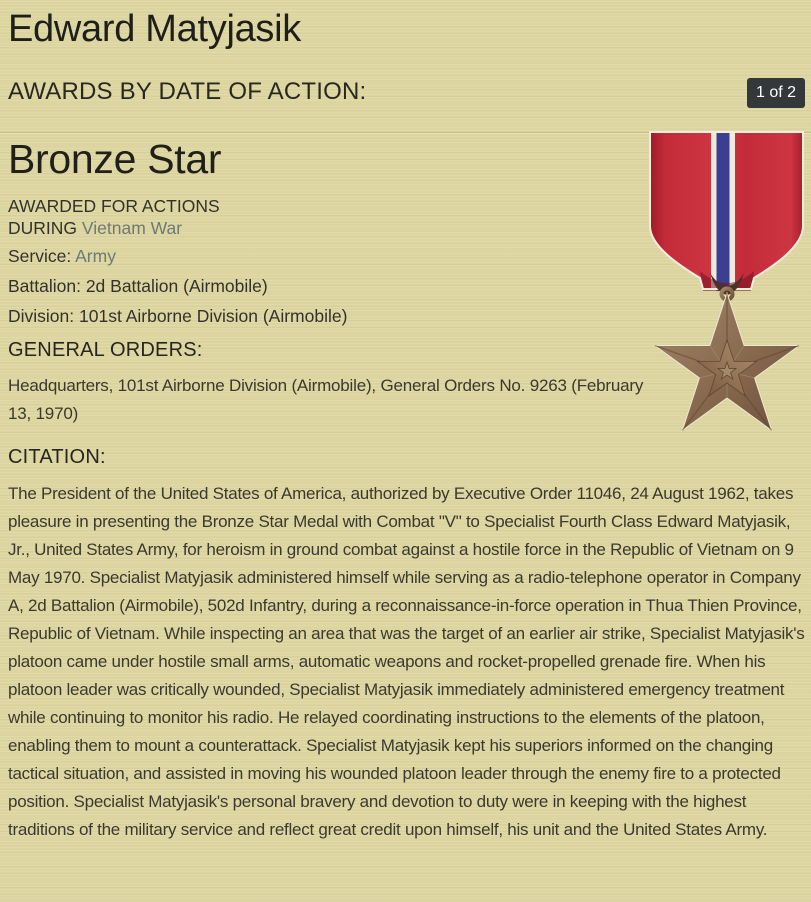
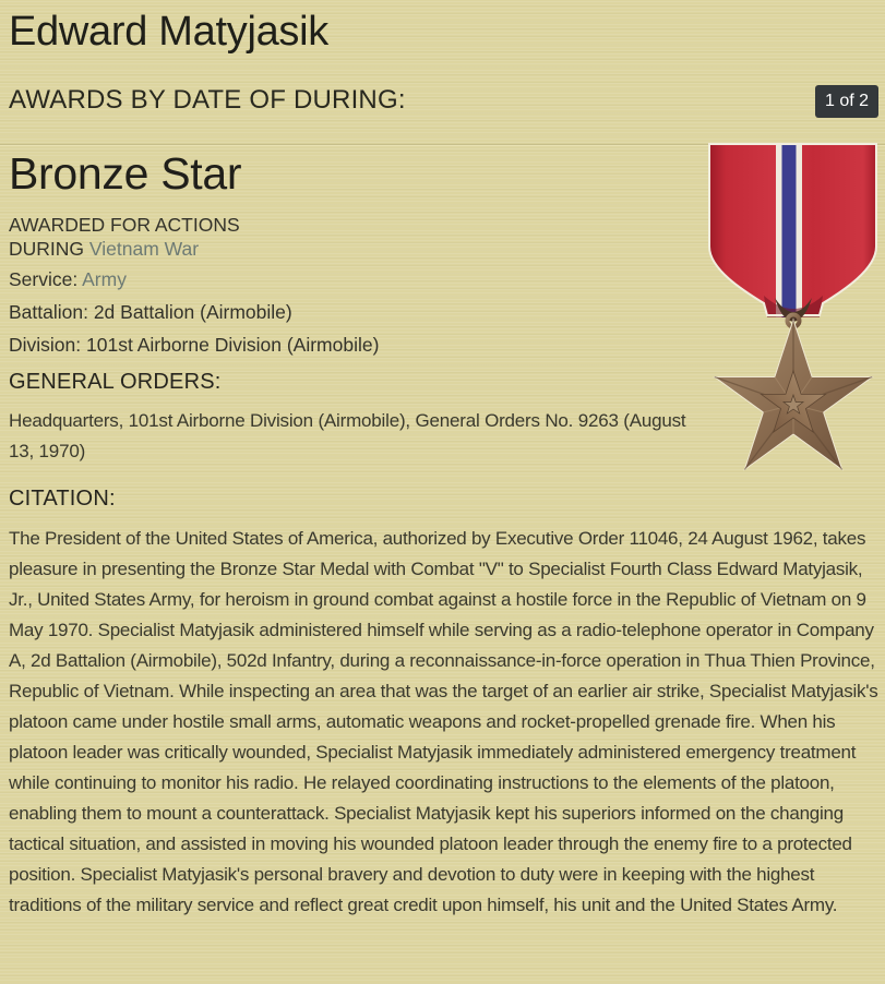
  Edward Matyjasik
- AWARDS BY DATE OF ACTION:
+ AWARDS BY DATE OF DURING:
  1 of 2
  Bronze Star
  AWARDED FOR ACTIONS
  DURING Vietnam War
  Service: Army
  Battalion: 2d Battalion (Airmobile)
  Division: 101st Airborne Division (Airmobile)
  GENERAL ORDERS:
- Headquarters, 101st Airborne Division (Airmobile), General Orders No. 9263 (February 13, 1970)
+ Headquarters, 101st Airborne Division (Airmobile), General Orders No. 9263 (August 13, 1970)
  CITATION:
  The President of the United States of America, authorized by Executive Order 11046, 24 August 1962, takes pleasure in presenting the Bronze Star Medal with Combat "V" to Specialist Fourth Class Edward Matyjasik, Jr., United States Army, for heroism in ground combat against a hostile force in the Republic of Vietnam on 9 May 1970. Specialist Matyjasik administered himself while serving as a radio-telephone operator in Company A, 2d Battalion (Airmobile), 502d Infantry, during a reconnaissance-in-force operation in Thua Thien Province, Republic of Vietnam. While inspecting an area that was the target of an earlier air strike, Specialist Matyjasik's platoon came under hostile small arms, automatic weapons and rocket-propelled grenade fire. When his platoon leader was critically wounded, Specialist Matyjasik immediately administered emergency treatment while continuing to monitor his radio. He relayed coordinating instructions to the elements of the platoon, enabling them to mount a counterattack. Specialist Matyjasik kept his superiors informed on the changing tactical situation, and assisted in moving his wounded platoon leader through the enemy fire to a protected position. Specialist Matyjasik's personal bravery and devotion to duty were in keeping with the highest traditions of the military service and reflect great credit upon himself, his unit and the United States Army.
